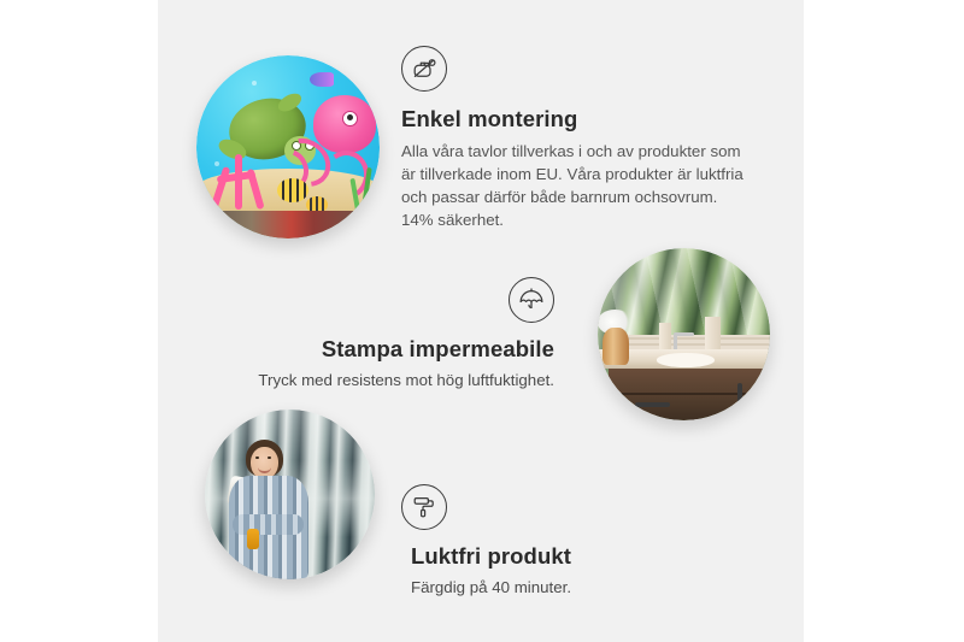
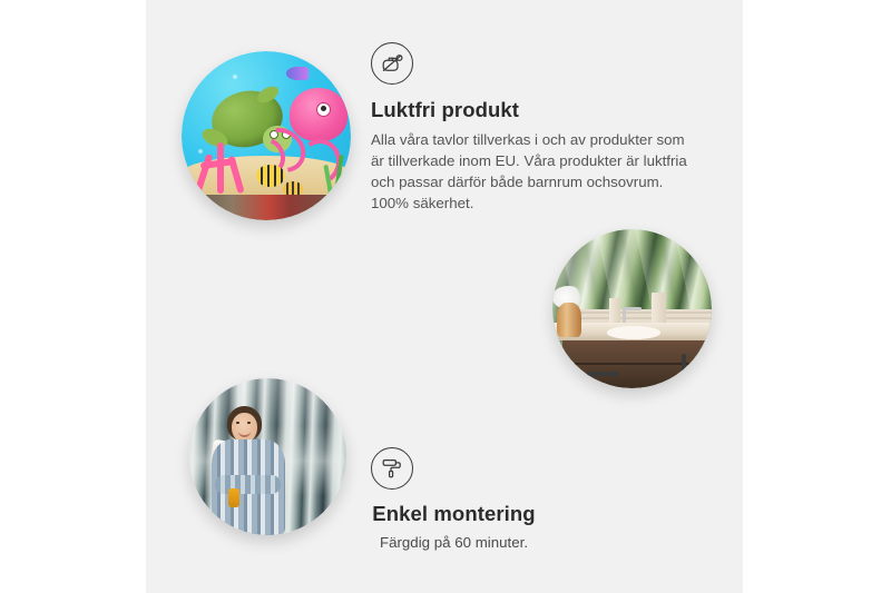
- Enkel montering
+ Luktfri produkt
- Alla våra tavlor tillverkas i och av produkter som är tillverkade inom EU. Våra produkter är luktfria och passar därför både barnrum ochsovrum. 14% säkerhet.
+ Alla våra tavlor tillverkas i och av produkter som är tillverkade inom EU. Våra produkter är luktfria och passar därför både barnrum ochsovrum. 100% säkerhet.
- Stampa impermeabile
- Tryck med resistens mot hög luftfuktighet.
- Luktfri produkt
+ Enkel montering
- Färgdig på 40 minuter.
+ Färgdig på 60 minuter.
